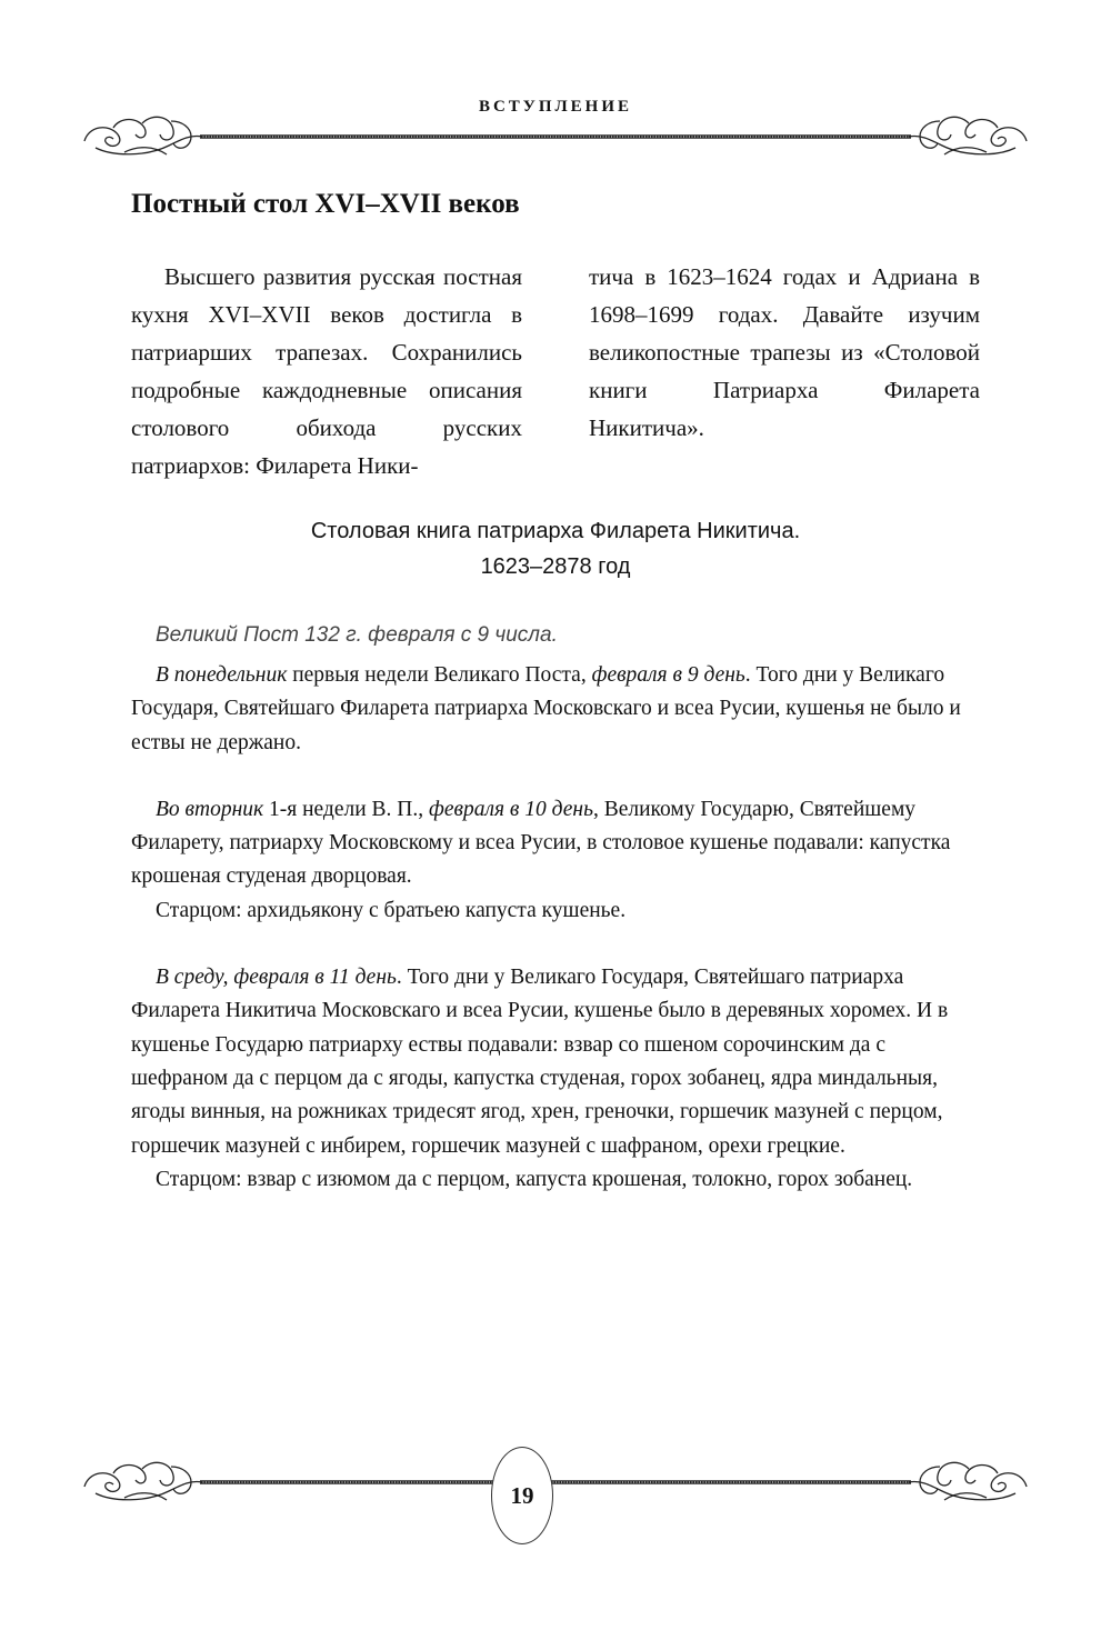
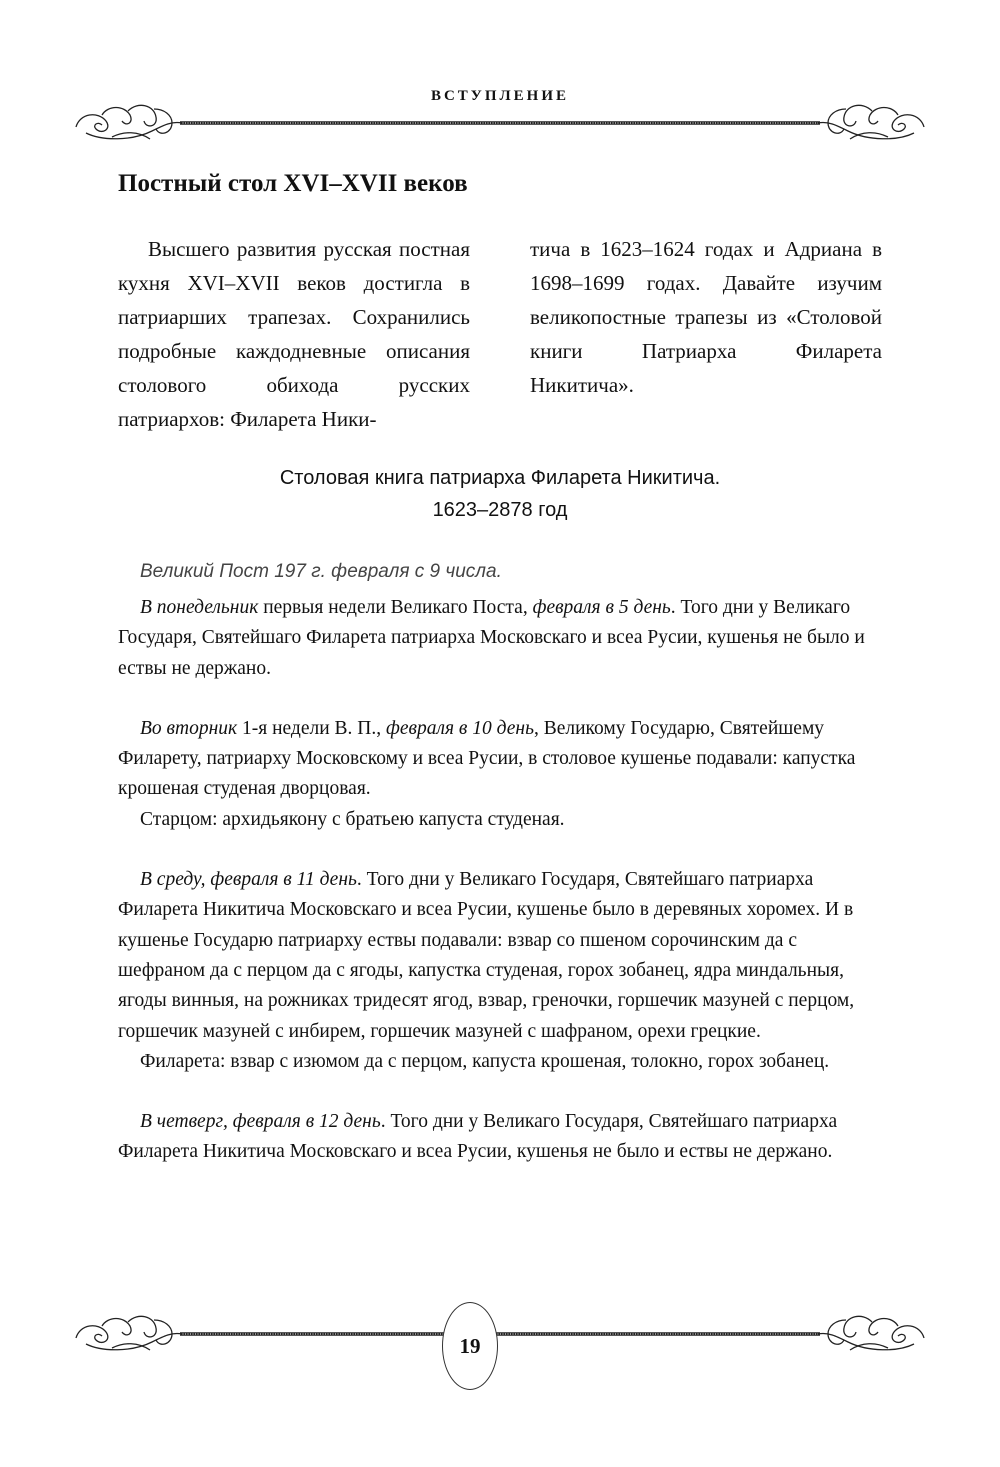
  ВСТУПЛЕНИЕ
  Постный стол XVI–XVII веков
  Высшего развития русская постная кухня XVI–XVII веков достигла в патриарших трапезах. Сохранились подробные каждодневные описания столового обихода русских патриархов: Филарета Ники-
  тича в 1623–1624 годах и Адриана в 1698–1699 годах. Давайте изучим великопостные трапезы из «Столовой книги Патриарха Филарета Никитича».
  Столовая книга патриарха Филарета Никитича.
  1623–2878 год
- Великий Пост 132 г. февраля с 9 числа.
+ Великий Пост 197 г. февраля с 9 числа.
- В понедельник первыя недели Великаго Поста, февраля в 9 день. Того дни у Великаго Государя, Святейшаго Филарета патриарха Московскаго и всеа Русии, кушенья не было и ествы не держано.
+ В понедельник первыя недели Великаго Поста, февраля в 5 день. Того дни у Великаго Государя, Святейшаго Филарета патриарха Московскаго и всеа Русии, кушенья не было и ествы не держано.
  Во вторник 1-я недели В. П., февраля в 10 день, Великому Государю, Святейшему Филарету, патриарху Московскому и всеа Русии, в столовое кушенье подавали: капустка крошеная студеная дворцовая.
- Старцом: архидьякону с братьею капуста кушенье.
+ Старцом: архидьякону с братьею капуста студеная.
- В среду, февраля в 11 день. Того дни у Великаго Государя, Святейшаго патриарха Филарета Никитича Московскаго и всеа Русии, кушенье было в деревяных хоромех. И в кушенье Государю патриарху ествы подавали: взвар со пшеном сорочинским да с шефраном да с перцом да с ягоды, капустка студеная, горох зобанец, ядра миндальныя, ягоды винныя, на рожниках тридесят ягод, хрен, греночки, горшечик мазуней с перцом, горшечик мазуней с инбирем, горшечик мазуней с шафраном, орехи грецкие.
+ В среду, февраля в 11 день. Того дни у Великаго Государя, Святейшаго патриарха Филарета Никитича Московскаго и всеа Русии, кушенье было в деревяных хоромех. И в кушенье Государю патриарху ествы подавали: взвар со пшеном сорочинским да с шефраном да с перцом да с ягоды, капустка студеная, горох зобанец, ядра миндальныя, ягоды винныя, на рожниках тридесят ягод, взвар, греночки, горшечик мазуней с перцом, горшечик мазуней с инбирем, горшечик мазуней с шафраном, орехи грецкие.
- Старцом: взвар с изюмом да с перцом, капуста крошеная, толокно, горох зобанец.
+ Филарета: взвар с изюмом да с перцом, капуста крошеная, толокно, горох зобанец.
+ В четверг, февраля в 12 день. Того дни у Великаго Государя, Святейшаго патриарха Филарета Никитича Московскаго и всеа Русии, кушенья не было и ествы не держано.
  19
